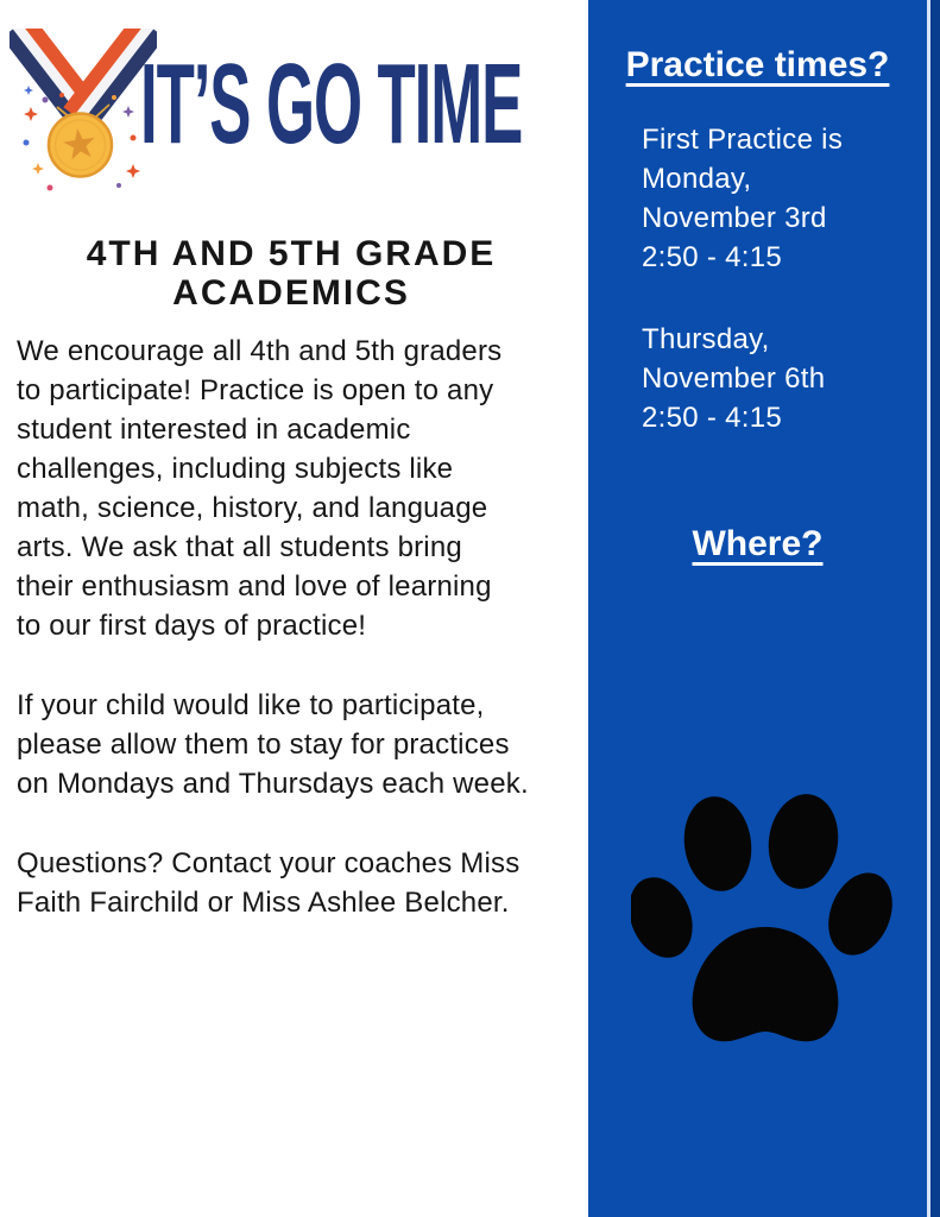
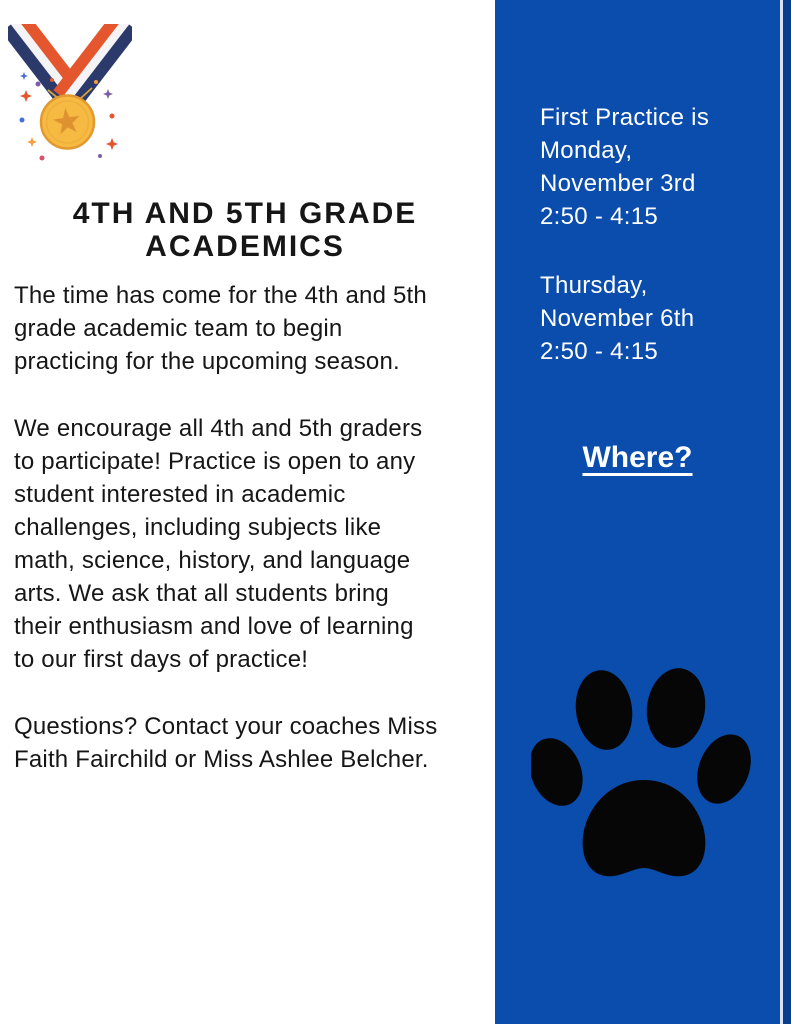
- IT’S GO TIME
  4TH AND 5TH GRADE
  ACADEMICS
+ The time has come for the 4th and 5th
+ grade academic team to begin
+ practicing for the upcoming season.
  We encourage all 4th and 5th graders
  to participate! Practice is open to any
  student interested in academic
  challenges, including subjects like
  math, science, history, and language
  arts. We ask that all students bring
  their enthusiasm and love of learning
  to our first days of practice!
- If your child would like to participate,
- please allow them to stay for practices
- on Mondays and Thursdays each week.
  Questions? Contact your coaches Miss
  Faith Fairchild or Miss Ashlee Belcher.
- Practice times?
  First Practice is
  Monday,
  November 3rd
  2:50 - 4:15
  Thursday,
  November 6th
  2:50 - 4:15
  Where?
